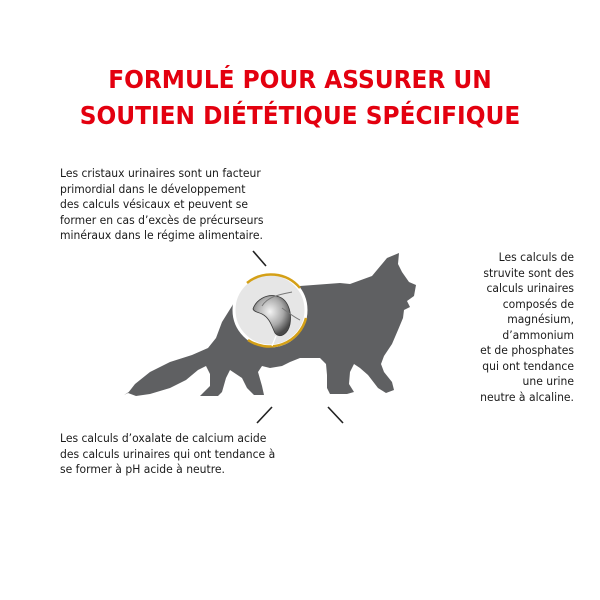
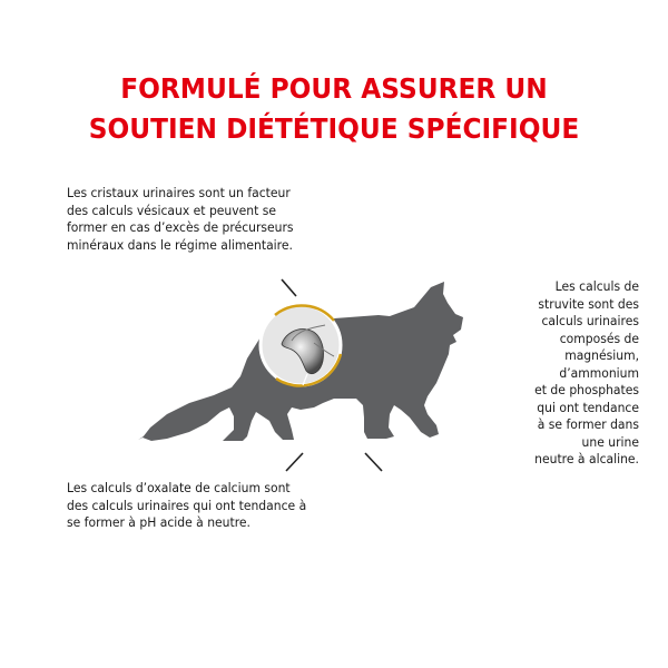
  FORMULÉ POUR ASSURER UN
  SOUTIEN DIÉTÉTIQUE SPÉCIFIQUE
  Les cristaux urinaires sont un facteur
- primordial dans le développement
  des calculs vésicaux et peuvent se
  former en cas d’excès de précurseurs
  minéraux dans le régime alimentaire.
  Les calculs de
  struvite sont des
  calculs urinaires
  composés de
  magnésium,
  d’ammonium
  et de phosphates
  qui ont tendance
+ à se former dans
  une urine
  neutre à alcaline.
- Les calculs d’oxalate de calcium acide
+ Les calculs d’oxalate de calcium sont
  des calculs urinaires qui ont tendance à
  se former à pH acide à neutre.
